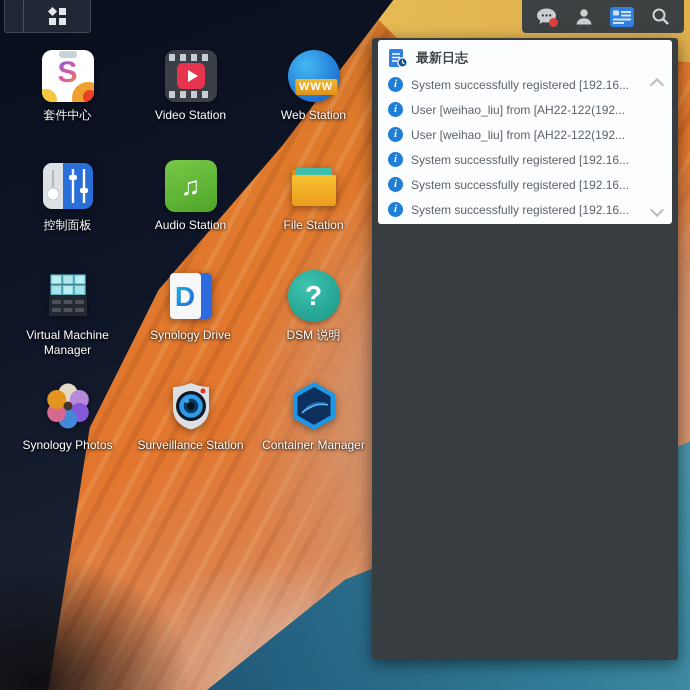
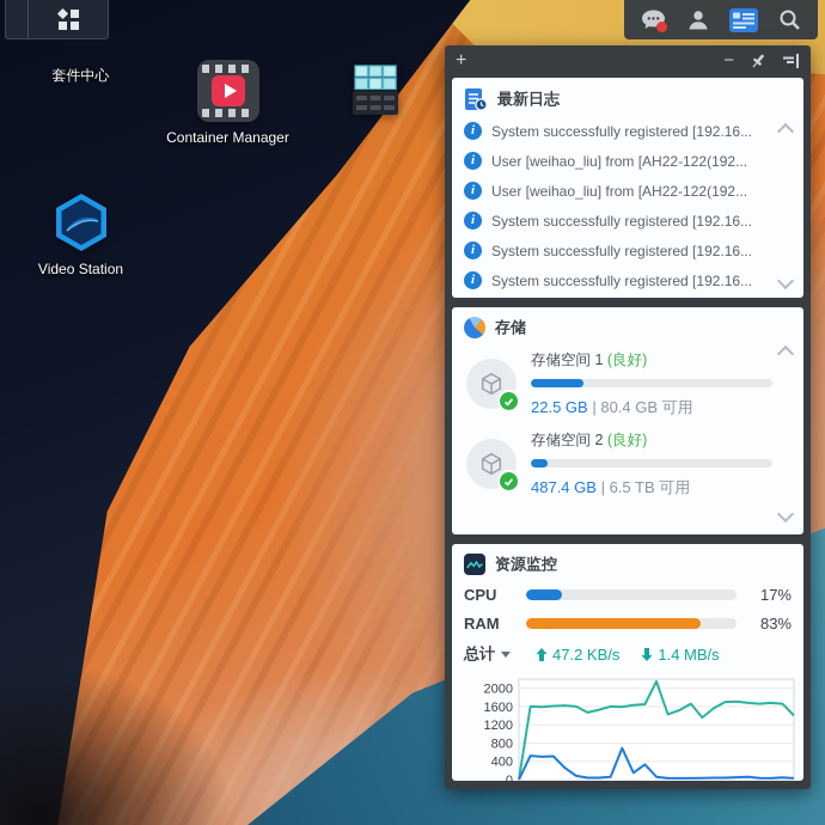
- S
  套件中心
- Video Station
+ Container Manager
- WWW
- Web Station
- 控制面板
- ♫
- Audio Station
- File Station
- Virtual Machine Manager
- D
- Synology Drive
- ?
- DSM 说明
- Synology Photos
- Surveillance Station
- Container Manager
+ Video Station
+ +
+ −
  最新日志
  System successfully registered [192.16...
  User [weihao_liu] from [AH22-122(192...
  User [weihao_liu] from [AH22-122(192...
  System successfully registered [192.16...
  System successfully registered [192.16...
  System successfully registered [192.16...
+ 存储
+ 存储空间 1 (良好) 22.5 GB | 80.4 GB 可用
+ 存储空间 2 (良好) 487.4 GB | 6.5 TB 可用
+ 资源监控
+ CPU
+ 17%
+ RAM
+ 83%
+ 总计
+ 47.2 KB/s
+ 1.4 MB/s
+ 400
+ 800
+ 1200
+ 1600
+ 2000
